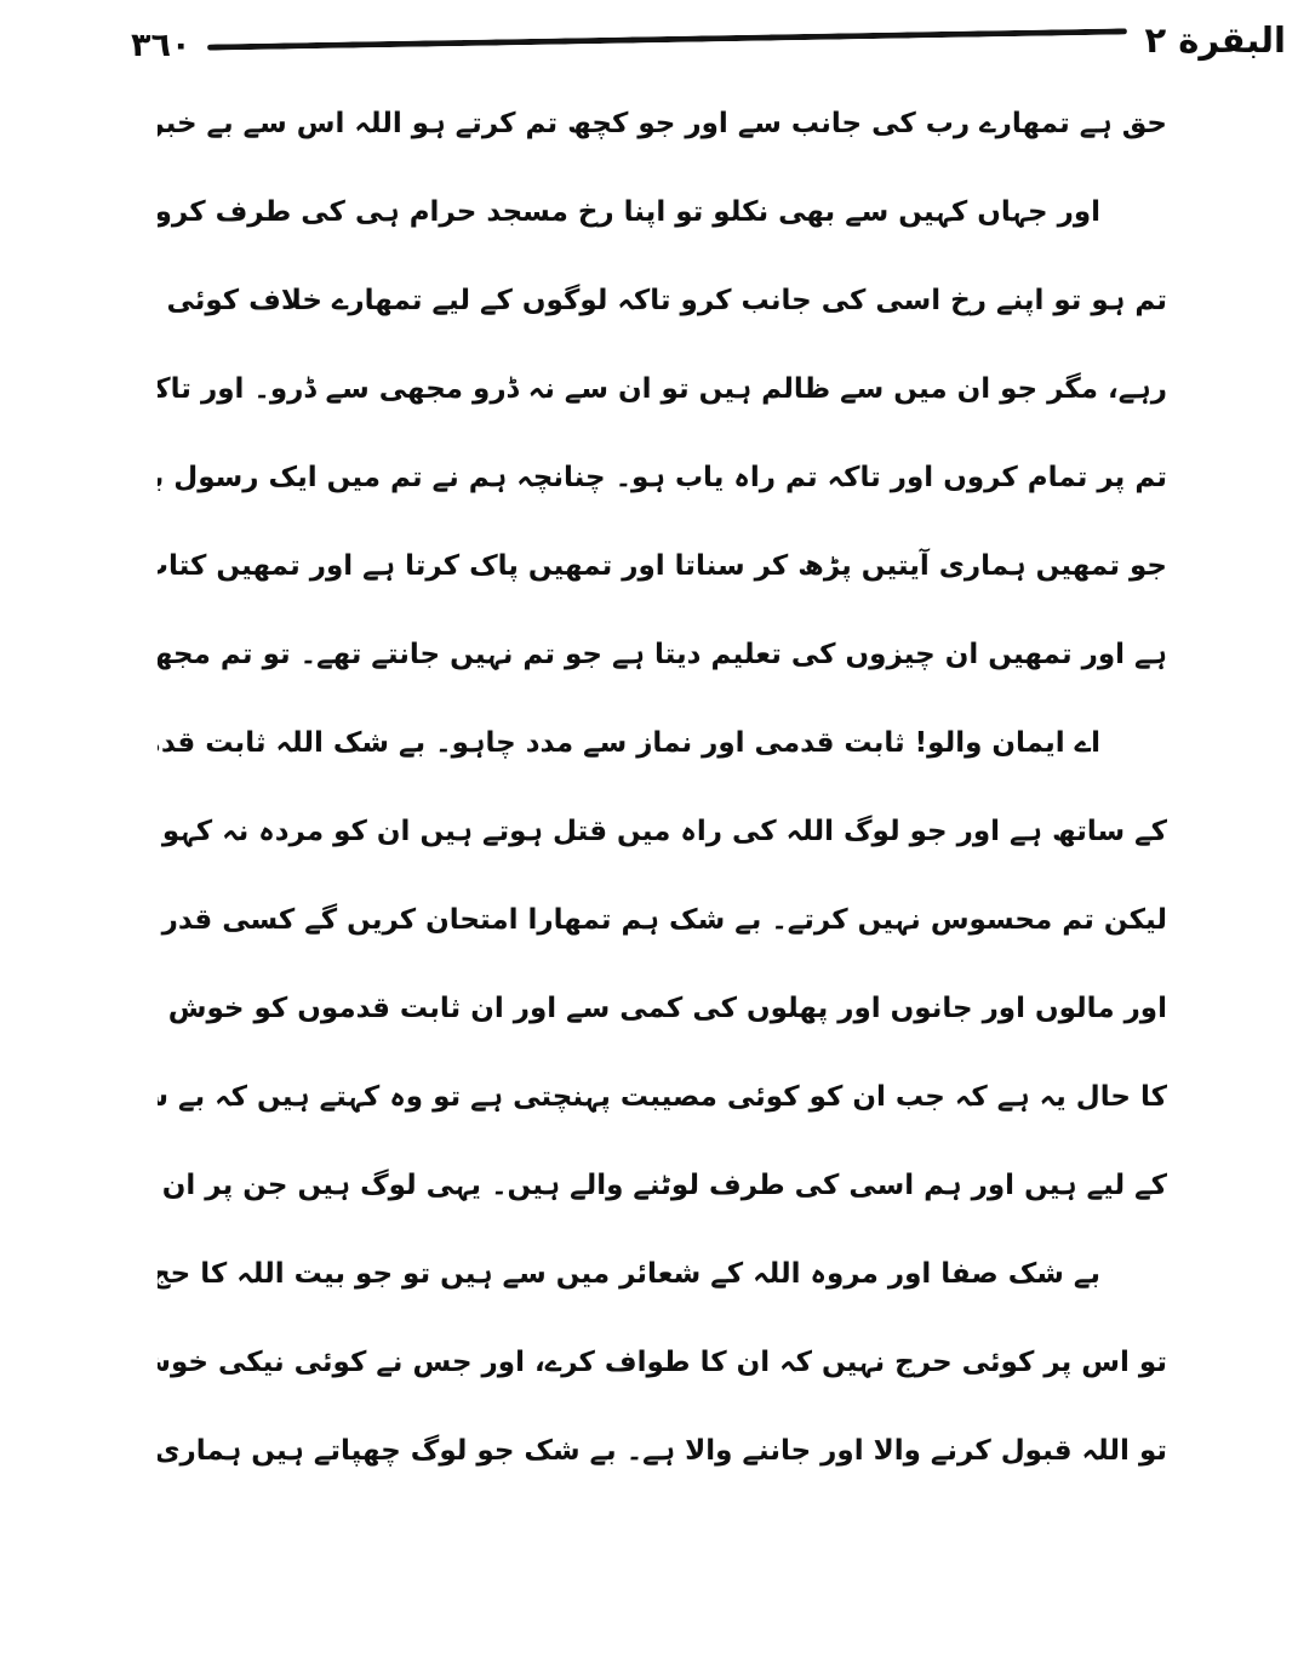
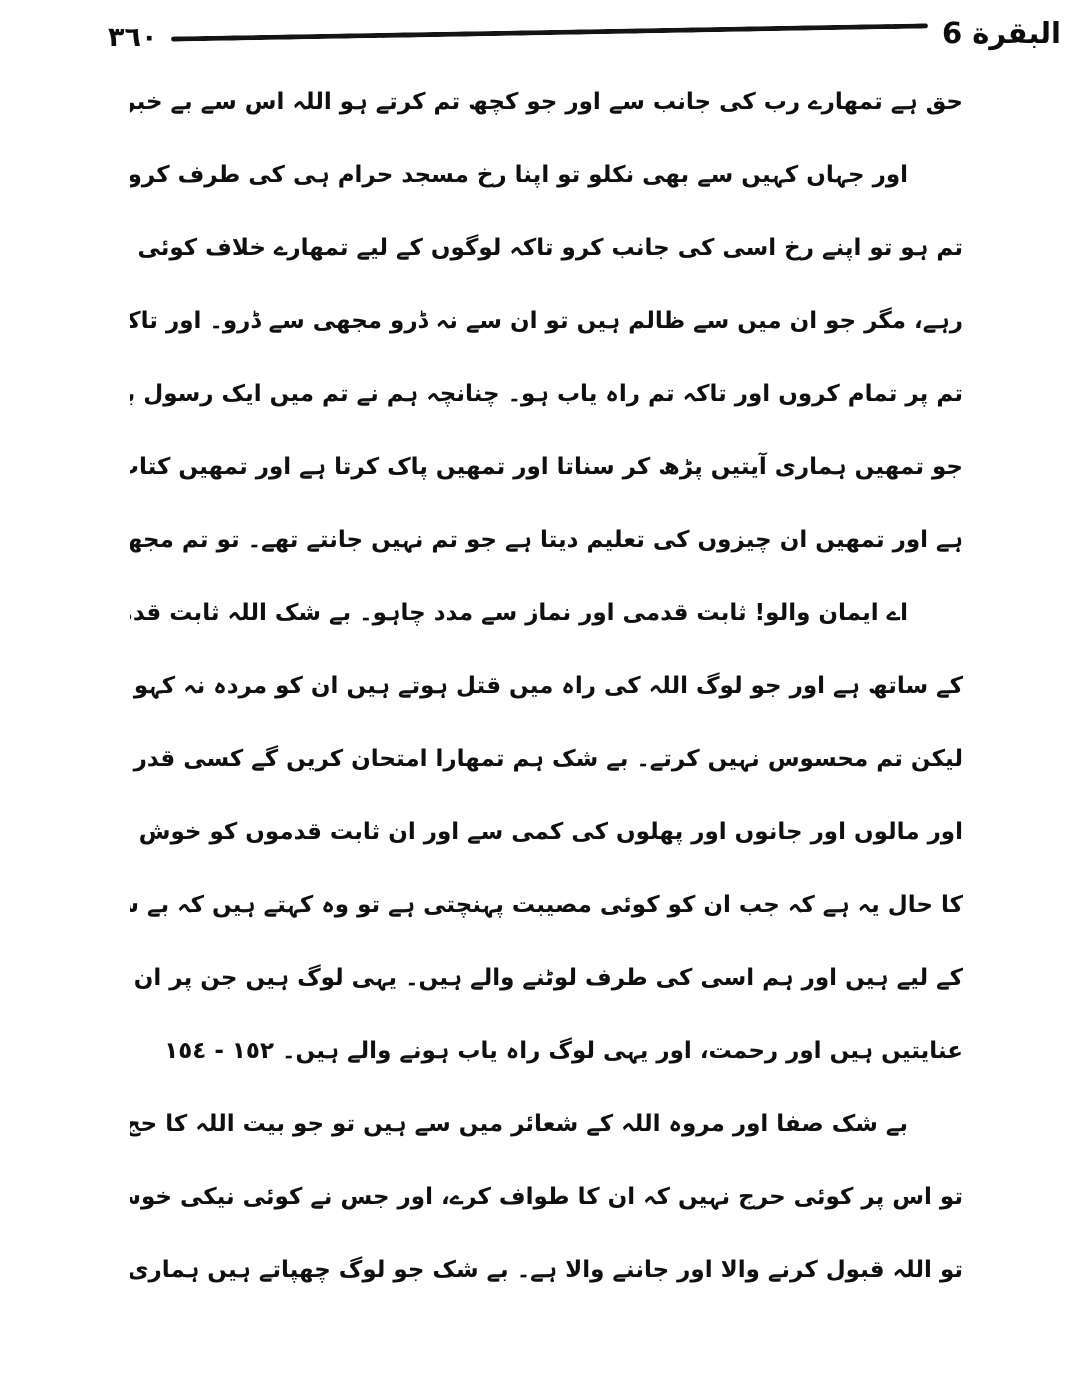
- البقرة ٢
+ البقرة 6
  ٣٦٠
  حق ہے تمھارے رب کی جانب سے اور جو کچھ تم کرتے ہو اللہ اس سے بے خبر
  اور جہاں کہیں سے بھی نکلو تو اپنا رخ مسجد حرام ہی کی طرف کرو
  تم ہو تو اپنے رخ اسی کی جانب کرو تاکہ لوگوں کے لیے تمھارے خلاف کوئی
  رہے، مگر جو ان میں سے ظالم ہیں تو ان سے نہ ڈرو مجھی سے ڈرو۔ اور تاک
  تم پر تمام کروں اور تاکہ تم راہ یاب ہو۔ چنانچہ ہم نے تم میں ایک رسول ب
  جو تمھیں ہماری آیتیں پڑھ کر سناتا اور تمھیں پاک کرتا ہے اور تمھیں کتا
  ہے اور تمھیں ان چیزوں کی تعلیم دیتا ہے جو تم نہیں جانتے تھے۔ تو تم مجھ
  اے ایمان والو! ثابت قدمی اور نماز سے مدد چاہو۔ بے شک اللہ ثابت قد
  کے ساتھ ہے اور جو لوگ اللہ کی راہ میں قتل ہوتے ہیں ان کو مردہ نہ کہو
  لیکن تم محسوس نہیں کرتے۔ بے شک ہم تمھارا امتحان کریں گے کسی قدر
  اور مالوں اور جانوں اور پھلوں کی کمی سے اور ان ثابت قدموں کو خوش
  کا حال یہ ہے کہ جب ان کو کوئی مصیبت پہنچتی ہے تو وہ کہتے ہیں کہ بے
  کے لیے ہیں اور ہم اسی کی طرف لوٹنے والے ہیں۔ یہی لوگ ہیں جن پر ان
+ عنایتیں ہیں اور رحمت، اور یہی لوگ راہ یاب ہونے والے ہیں۔ ١٥٢ - ١٥٤
  بے شک صفا اور مروہ اللہ کے شعائر میں سے ہیں تو جو بیت اللہ کا حج
  تو اس پر کوئی حرج نہیں کہ ان کا طواف کرے، اور جس نے کوئی نیکی خو
  تو اللہ قبول کرنے والا اور جاننے والا ہے۔ بے شک جو لوگ چھپاتے ہیں ہماری
